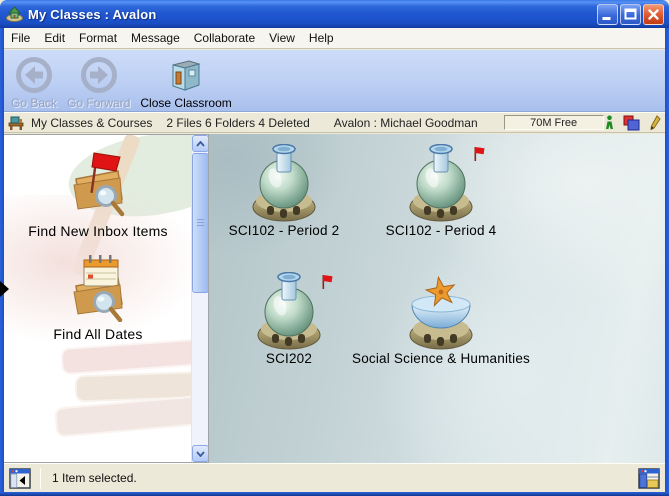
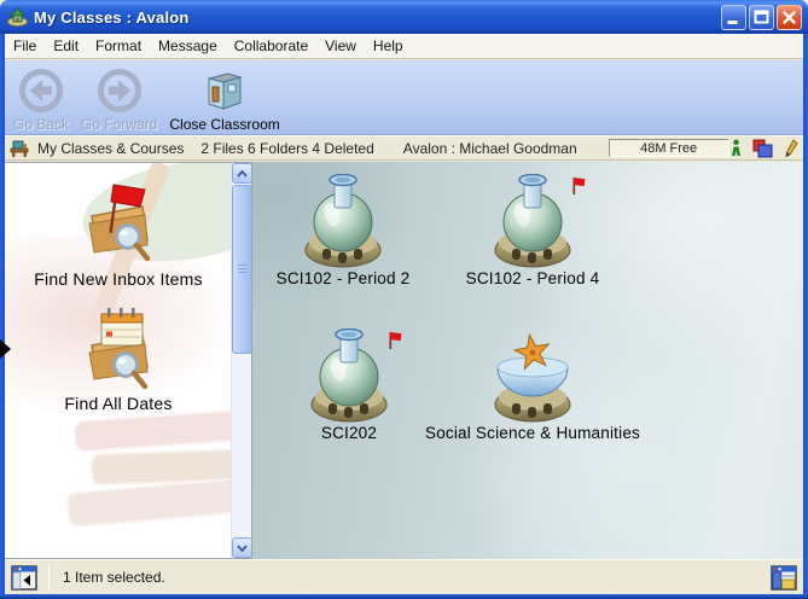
  My Classes : Avalon
  File
  Edit
  Format
  Message
  Collaborate
  View
  Help
  Go Back
  Go Forward
  Close Classroom
  My Classes & Courses
  2 Files 6 Folders 4 Deleted
  Avalon : Michael Goodman
- 70M Free
+ 48M Free
  Find New Inbox Items
  Find All Dates
  SCI102 - Period 2
  SCI102 - Period 4
  SCI202
  Social Science & Humanities
  1 Item selected.
